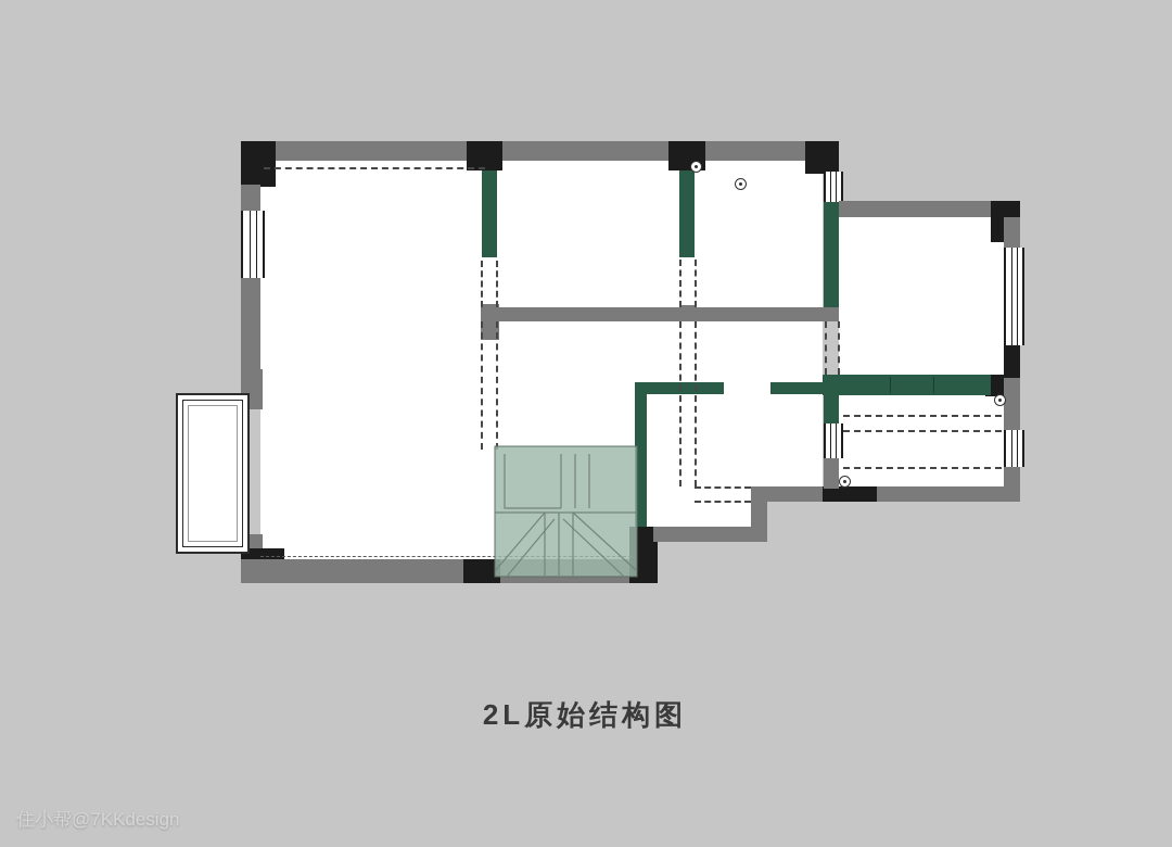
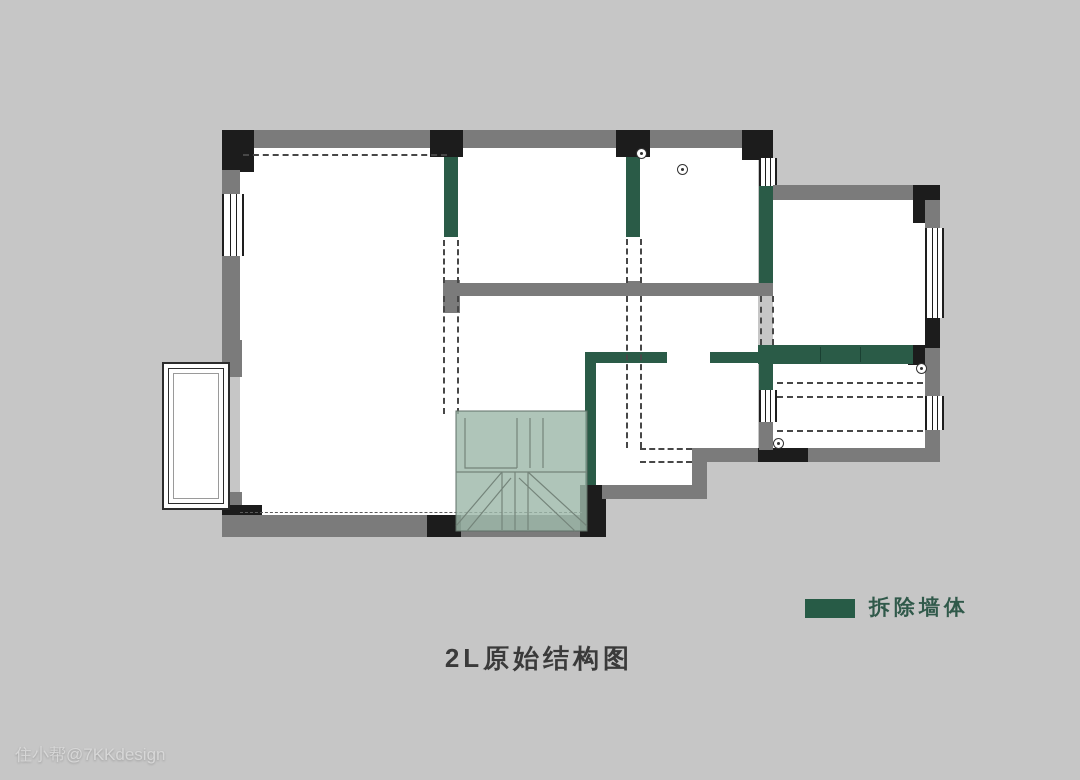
+ 拆除墙体
  2L原始结构图
  住小帮@7KKdesign
